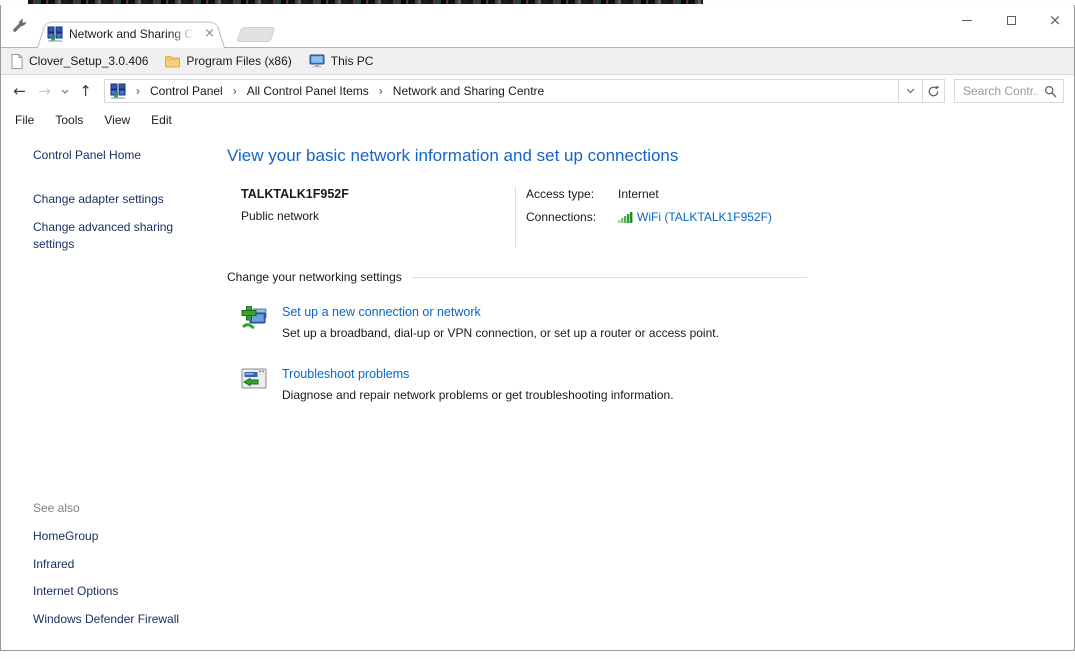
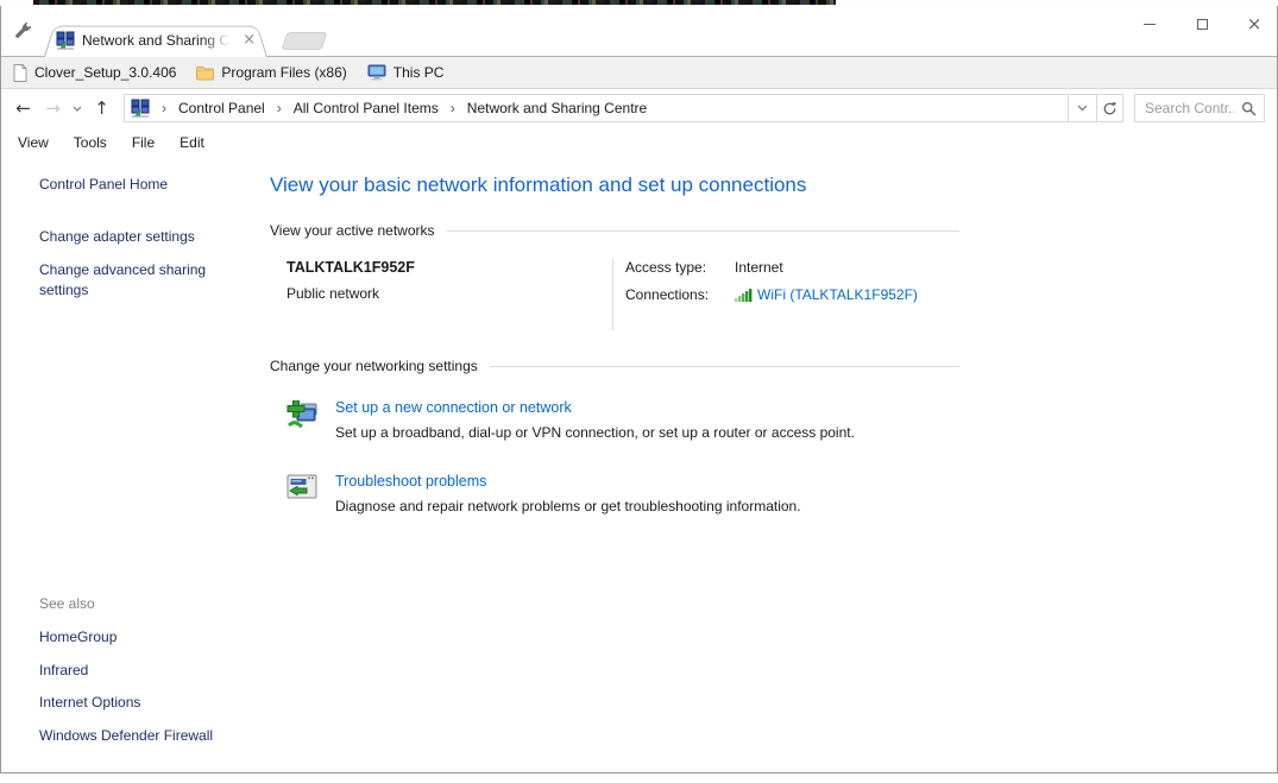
  Network and Sharing C
  ×
  ×
  Clover_Setup_3.0.406
  Program Files (x86)
  This PC
  ←
  →
  ↑
  ›
  Control Panel
  ›
  All Control Panel Items
  ›
  Network and Sharing Centre
  Search Contr.
- File
+ View
  Tools
- View
+ File
  Edit
  Control Panel Home
  Change adapter settings
  Change advanced sharing settings
  See also
  HomeGroup
  Infrared
  Internet Options
  Windows Defender Firewall
  View your basic network information and set up connections
+ View your active networks
  TALKTALK1F952F
  Public network
  Access type:
  Internet
  Connections:
  WiFi (TALKTALK1F952F)
  Change your networking settings
  Set up a new connection or network
  Set up a broadband, dial-up or VPN connection, or set up a router or access point.
  Troubleshoot problems
  Diagnose and repair network problems or get troubleshooting information.
